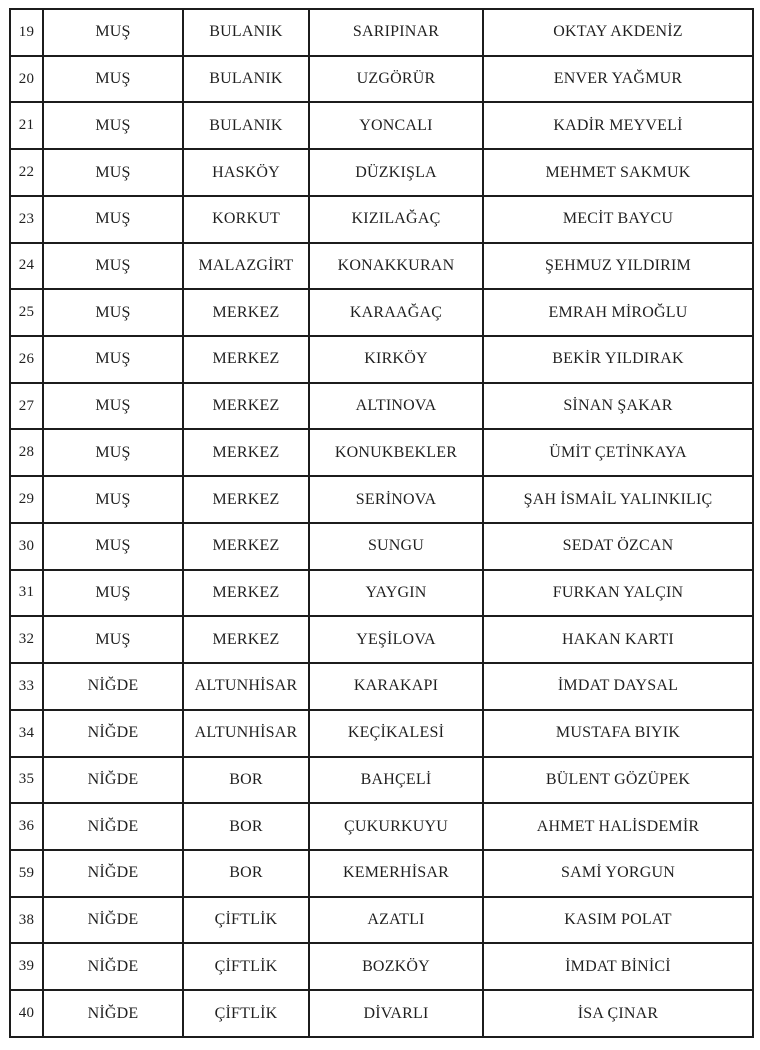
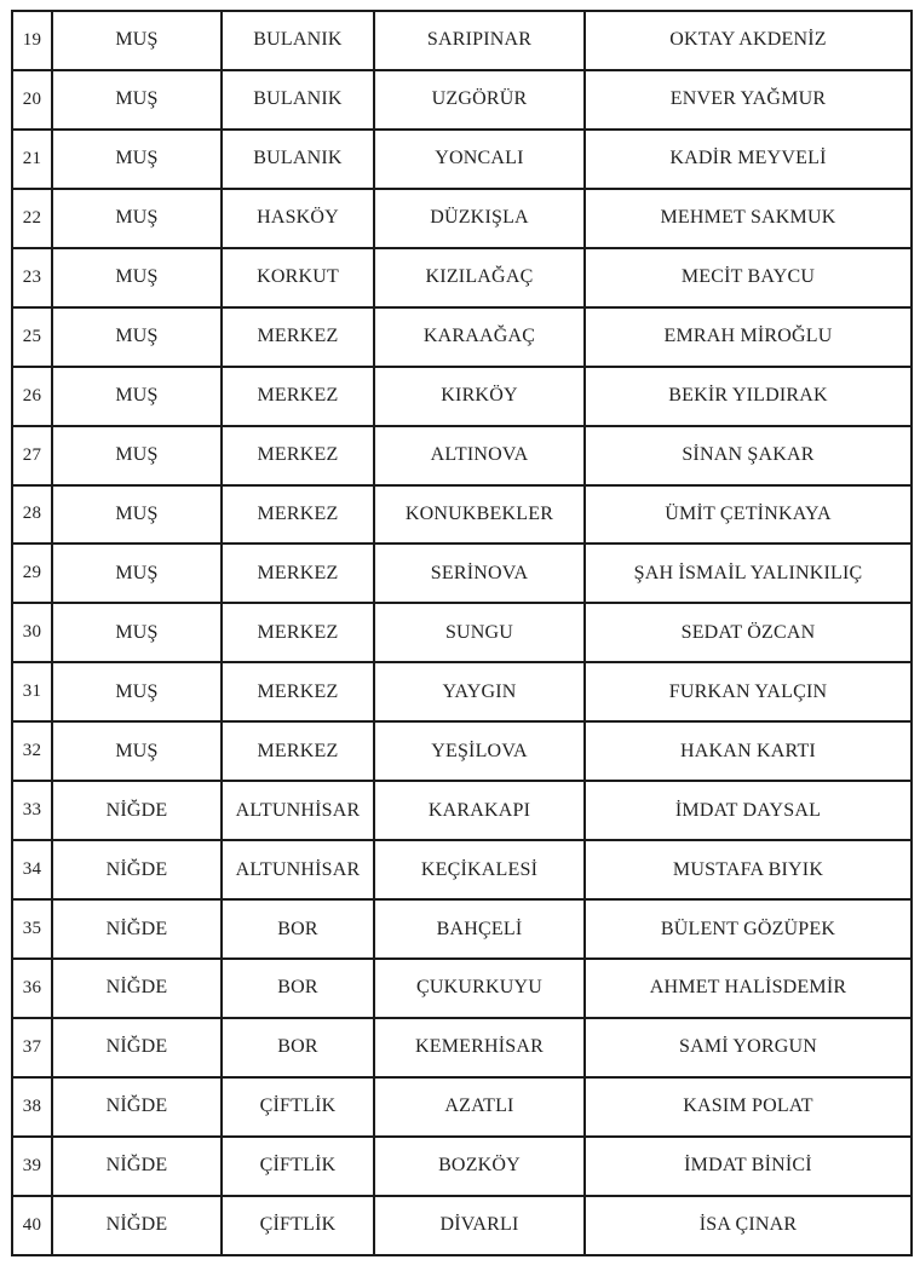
  19	MUŞ	BULANIK	SARIPINAR	OKTAY AKDENİZ
  20	MUŞ	BULANIK	UZGÖRÜR	ENVER YAĞMUR
  21	MUŞ	BULANIK	YONCALI	KADİR MEYVELİ
  22	MUŞ	HASKÖY	DÜZKIŞLA	MEHMET SAKMUK
  23	MUŞ	KORKUT	KIZILAĞAÇ	MECİT BAYCU
- 24	MUŞ	MALAZGİRT	KONAKKURAN	ŞEHMUZ YILDIRIM
  25	MUŞ	MERKEZ	KARAAĞAÇ	EMRAH MİROĞLU
  26	MUŞ	MERKEZ	KIRKÖY	BEKİR YILDIRAK
  27	MUŞ	MERKEZ	ALTINOVA	SİNAN ŞAKAR
  28	MUŞ	MERKEZ	KONUKBEKLER	ÜMİT ÇETİNKAYA
  29	MUŞ	MERKEZ	SERİNOVA	ŞAH İSMAİL YALINKILIÇ
  30	MUŞ	MERKEZ	SUNGU	SEDAT ÖZCAN
  31	MUŞ	MERKEZ	YAYGIN	FURKAN YALÇIN
  32	MUŞ	MERKEZ	YEŞİLOVA	HAKAN KARTI
  33	NİĞDE	ALTUNHİSAR	KARAKAPI	İMDAT DAYSAL
  34	NİĞDE	ALTUNHİSAR	KEÇİKALESİ	MUSTAFA BIYIK
  35	NİĞDE	BOR	BAHÇELİ	BÜLENT GÖZÜPEK
  36	NİĞDE	BOR	ÇUKURKUYU	AHMET HALİSDEMİR
- 59	NİĞDE	BOR	KEMERHİSAR	SAMİ YORGUN
+ 37	NİĞDE	BOR	KEMERHİSAR	SAMİ YORGUN
  38	NİĞDE	ÇİFTLİK	AZATLI	KASIM POLAT
  39	NİĞDE	ÇİFTLİK	BOZKÖY	İMDAT BİNİCİ
  40	NİĞDE	ÇİFTLİK	DİVARLI	İSA ÇINAR
